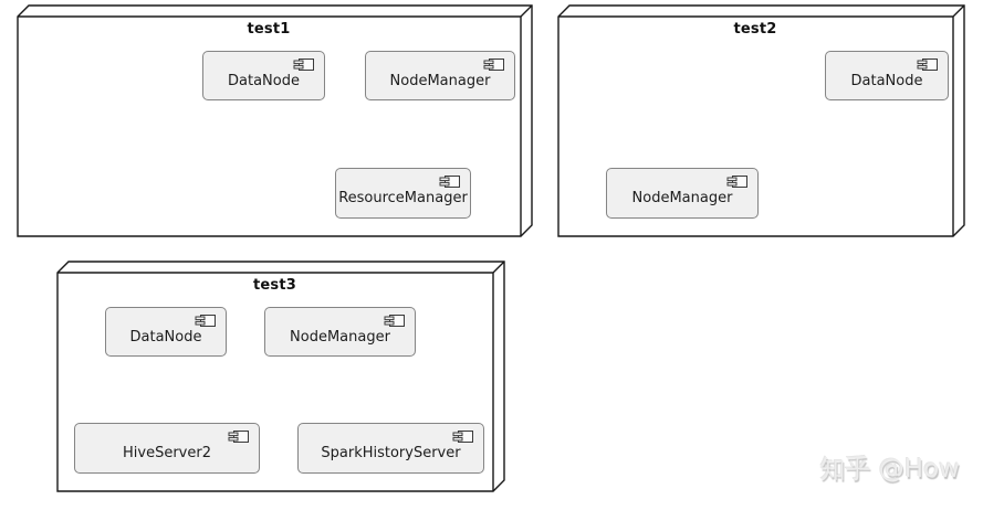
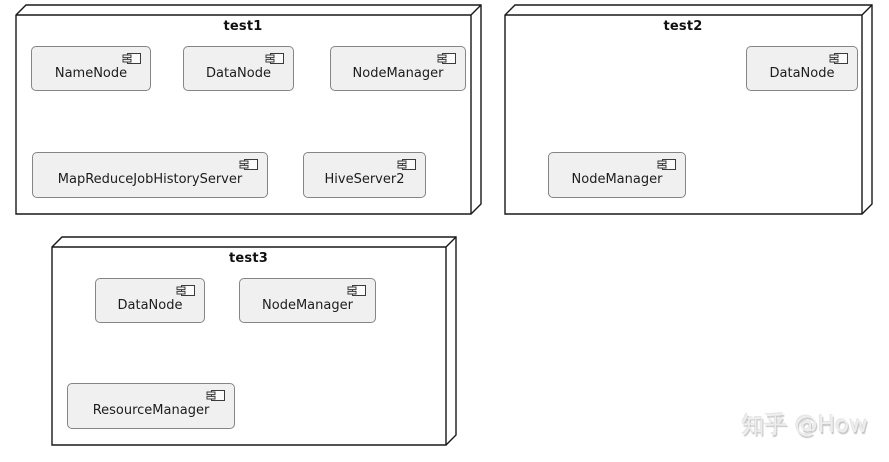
  test1
+ NameNode
  DataNode
  NodeManager
+ MapReduceJobHistoryServer
- ResourceManager
+ HiveServer2
  test2
  DataNode
  NodeManager
  test3
  DataNode
  NodeManager
- HiveServer2
+ ResourceManager
- SparkHistoryServer
  知乎 @How
